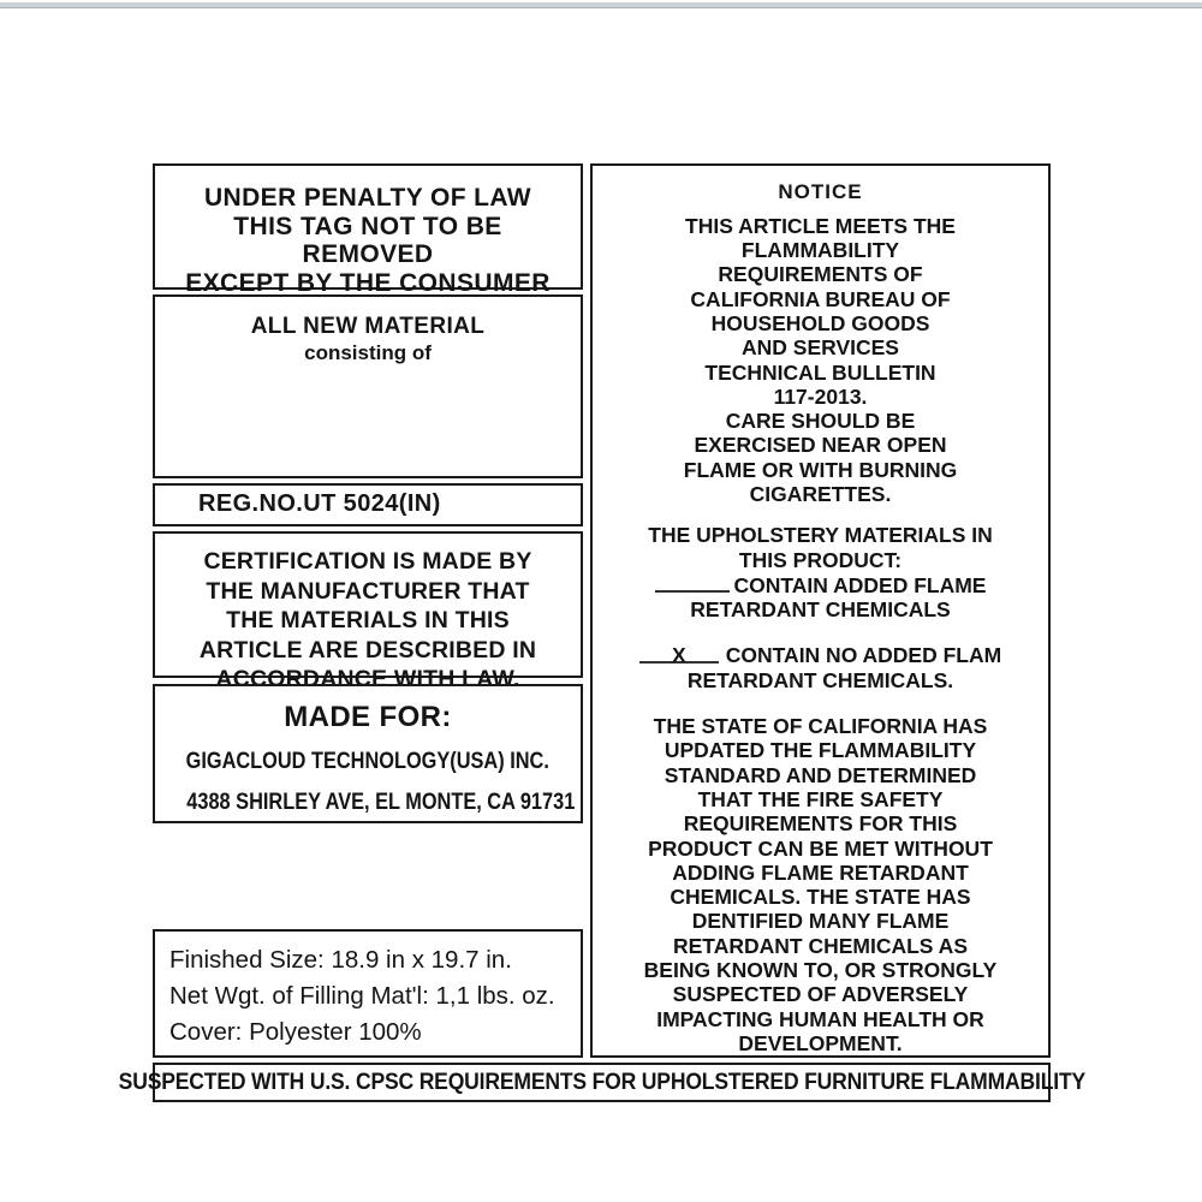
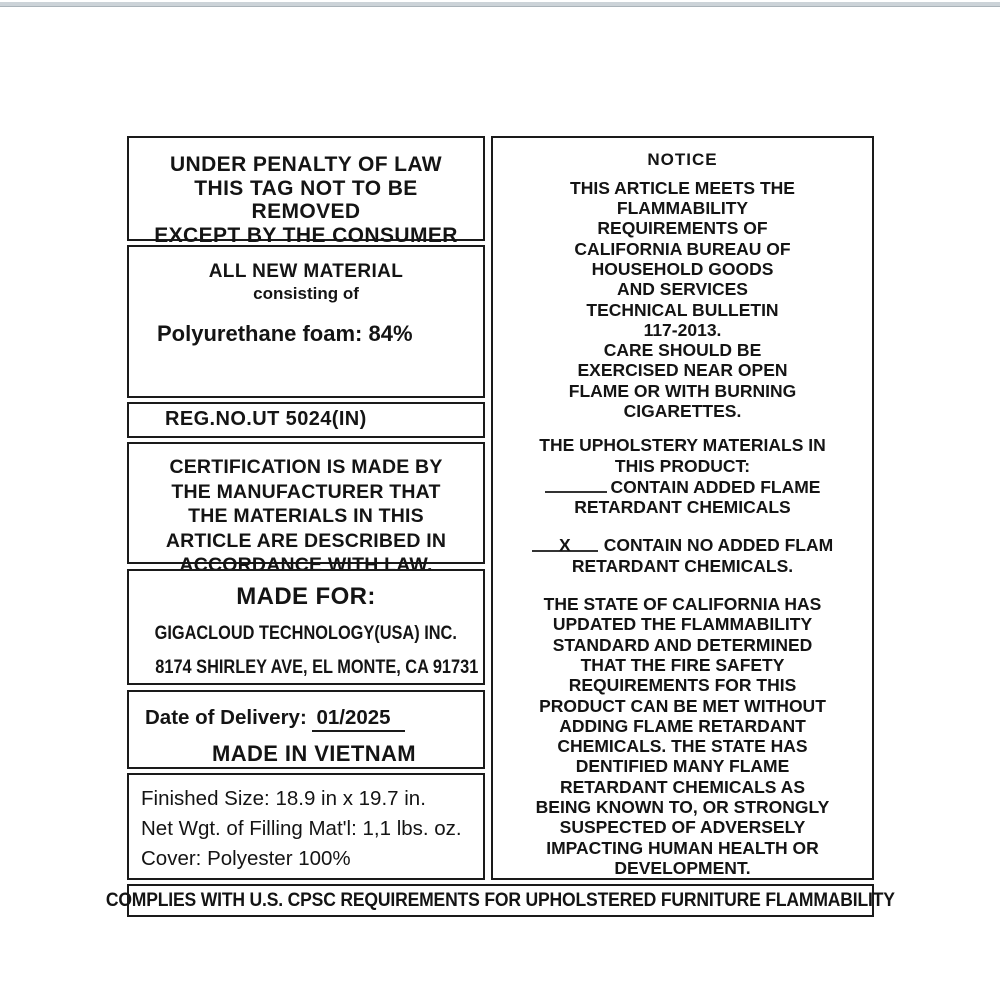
  UNDER PENALTY OF LAW
  THIS TAG NOT TO BE
  REMOVED
  EXCEPT BY THE CONSUMER
  ALL NEW MATERIAL
  consisting of
+ Polyurethane foam: 84%
  REG.NO.UT 5024(IN)
  CERTIFICATION IS MADE BY
  THE MANUFACTURER THAT
  THE MATERIALS IN THIS
  ARTICLE ARE DESCRIBED IN
  ACCORDANCE WITH LAW.
  MADE FOR:
  GIGACLOUD TECHNOLOGY(USA) INC.
- 4388 SHIRLEY AVE, EL MONTE, CA 91731
+ 8174 SHIRLEY AVE, EL MONTE, CA 91731
+ Date of Delivery: 01/2025
+ MADE IN VIETNAM
  Finished Size: 18.9 in x 19.7 in.
  Net Wgt. of Filling Mat'l: 1,1 lbs. oz.
  Cover: Polyester 100%
  NOTICE
  THIS ARTICLE MEETS THE
  FLAMMABILITY
  REQUIREMENTS OF
  CALIFORNIA BUREAU OF
  HOUSEHOLD GOODS
  AND SERVICES
  TECHNICAL BULLETIN
  117-2013.
  CARE SHOULD BE
  EXERCISED NEAR OPEN
  FLAME OR WITH BURNING
  CIGARETTES.
  THE UPHOLSTERY MATERIALS IN
  THIS PRODUCT:
  CONTAIN ADDED FLAME
  RETARDANT CHEMICALS
  X CONTAIN NO ADDED FLAM
  RETARDANT CHEMICALS.
  THE STATE OF CALIFORNIA HAS
  UPDATED THE FLAMMABILITY
  STANDARD AND DETERMINED
  THAT THE FIRE SAFETY
  REQUIREMENTS FOR THIS
  PRODUCT CAN BE MET WITHOUT
  ADDING FLAME RETARDANT
  CHEMICALS. THE STATE HAS
  DENTIFIED MANY FLAME
  RETARDANT CHEMICALS AS
  BEING KNOWN TO, OR STRONGLY
  SUSPECTED OF ADVERSELY
  IMPACTING HUMAN HEALTH OR
  DEVELOPMENT.
- SUSPECTED WITH U.S. CPSC REQUIREMENTS FOR UPHOLSTERED FURNITURE FLAMMABILITY
+ COMPLIES WITH U.S. CPSC REQUIREMENTS FOR UPHOLSTERED FURNITURE FLAMMABILITY
